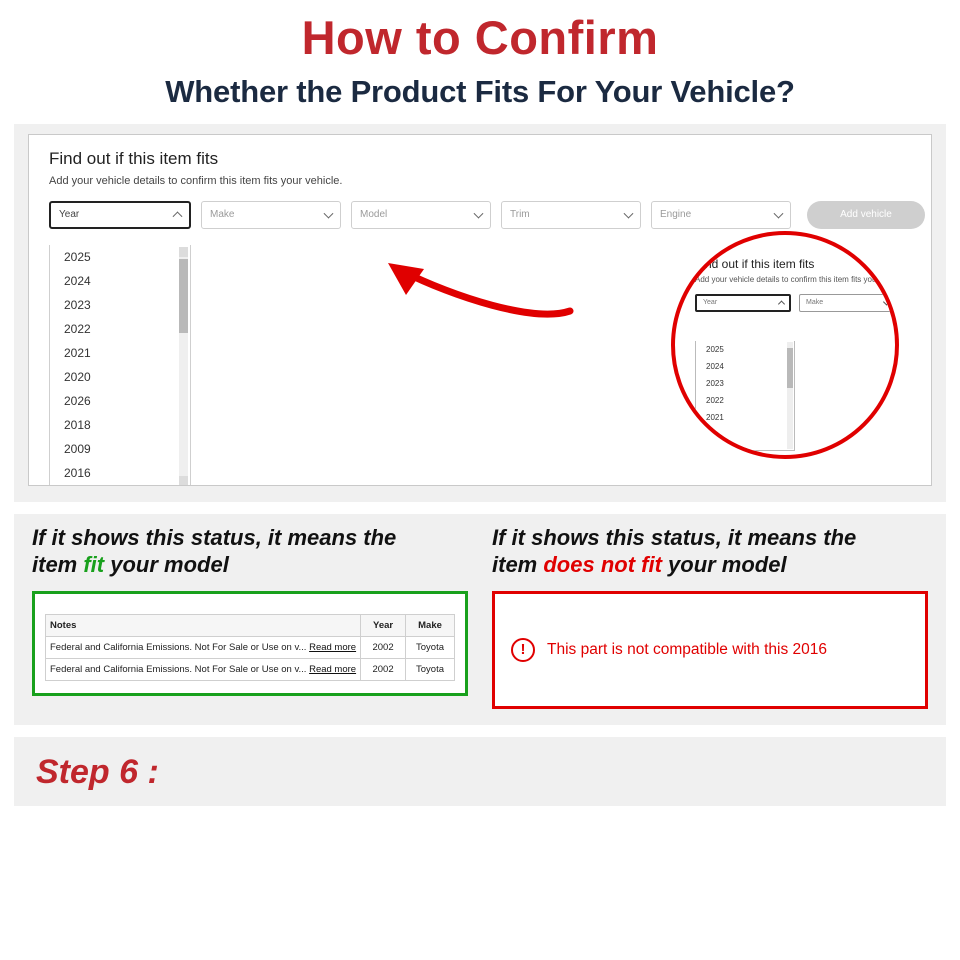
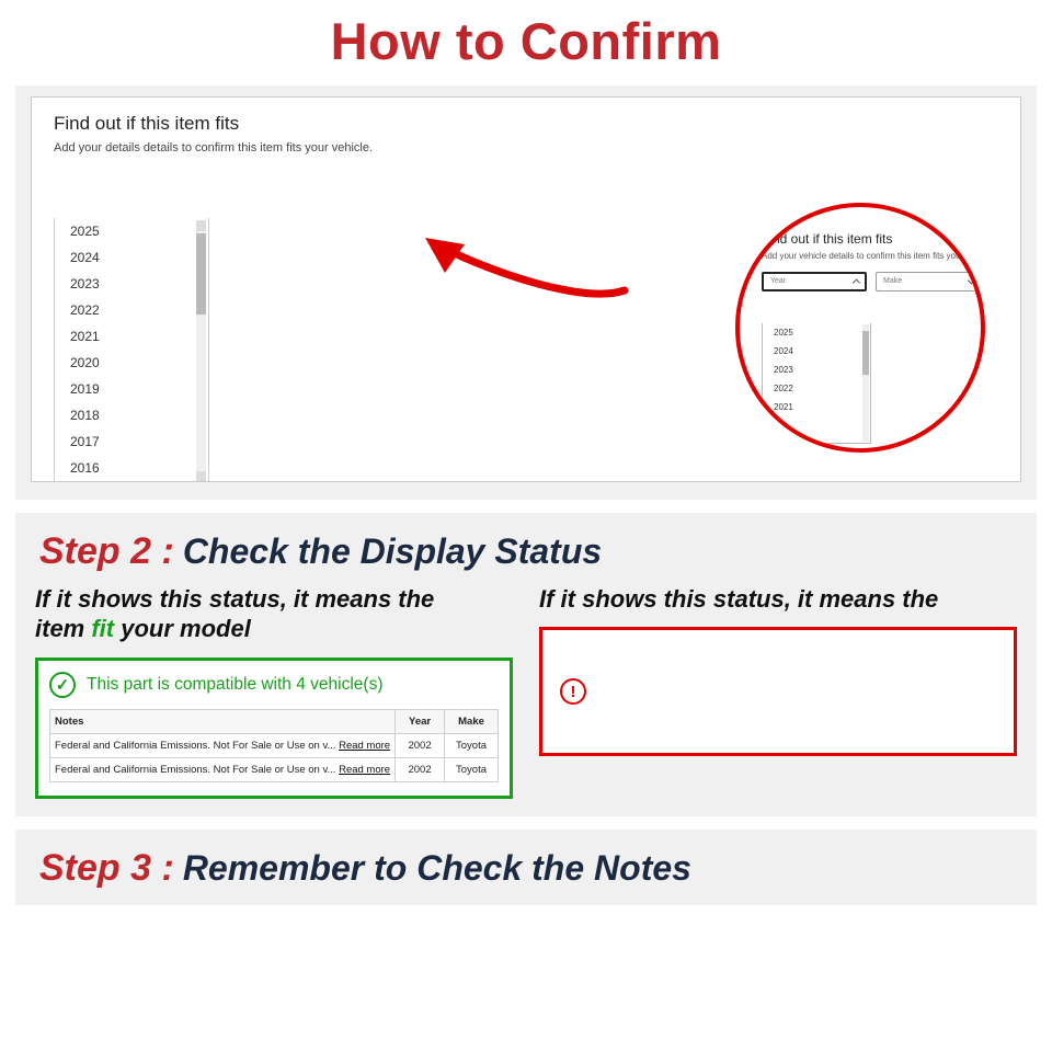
  How to Confirm
- Whether the Product Fits For Your Vehicle?
  Find out if this item fits
- Add your vehicle details to confirm this item fits your vehicle.
+ Add your details details to confirm this item fits your vehicle.
- Year
- Make
- Model
- Trim
- Engine
- Add vehicle
  2025
  2024
  2023
  2022
  2021
  2020
- 2026
+ 2019
  2018
- 2009
+ 2017
  2016
  d out if this item fits
  Add your vehicle details to confirm this item fits yo
  2025
  2024
  2023
  2022
  2021
+ Step 2 :
+ Check the Display Status
  If it shows this status, it means the
  item fit your model
+ ✓
+ This part is compatible with 4 vehicle(s)
  Notes	Year	Make
  Federal and California Emissions. Not For Sale or Use on v... Read more	2002	Toyota
  Federal and California Emissions. Not For Sale or Use on v... Read more	2002	Toyota
  If it shows this status, it means the
- item does not fit your model
  !
- This part is not compatible with this 2016
- Step 6 :
+ Step 3 :
+ Remember to Check the Notes
